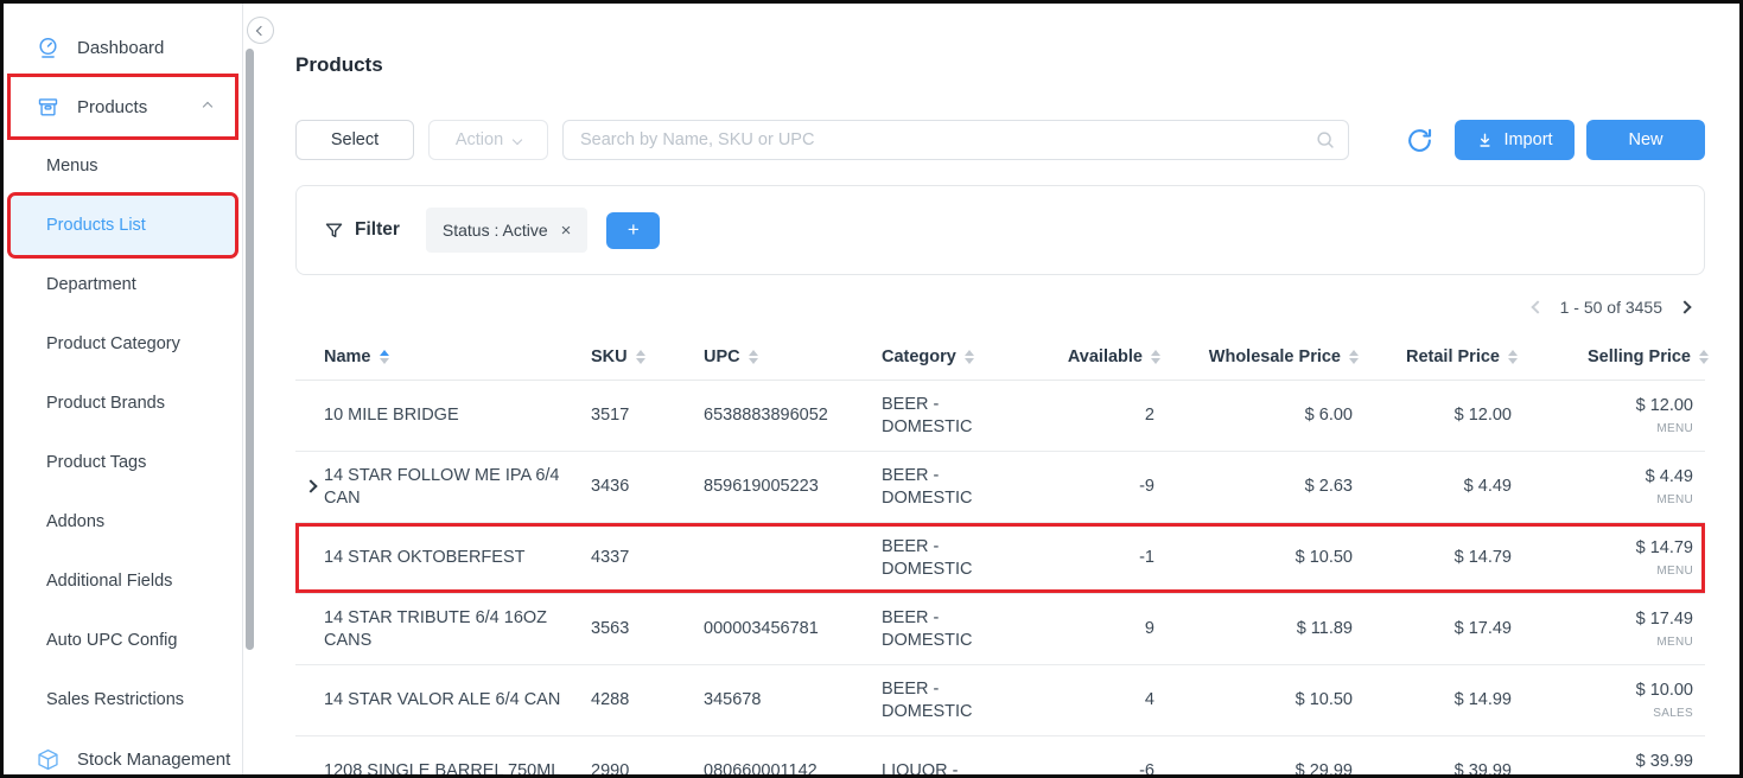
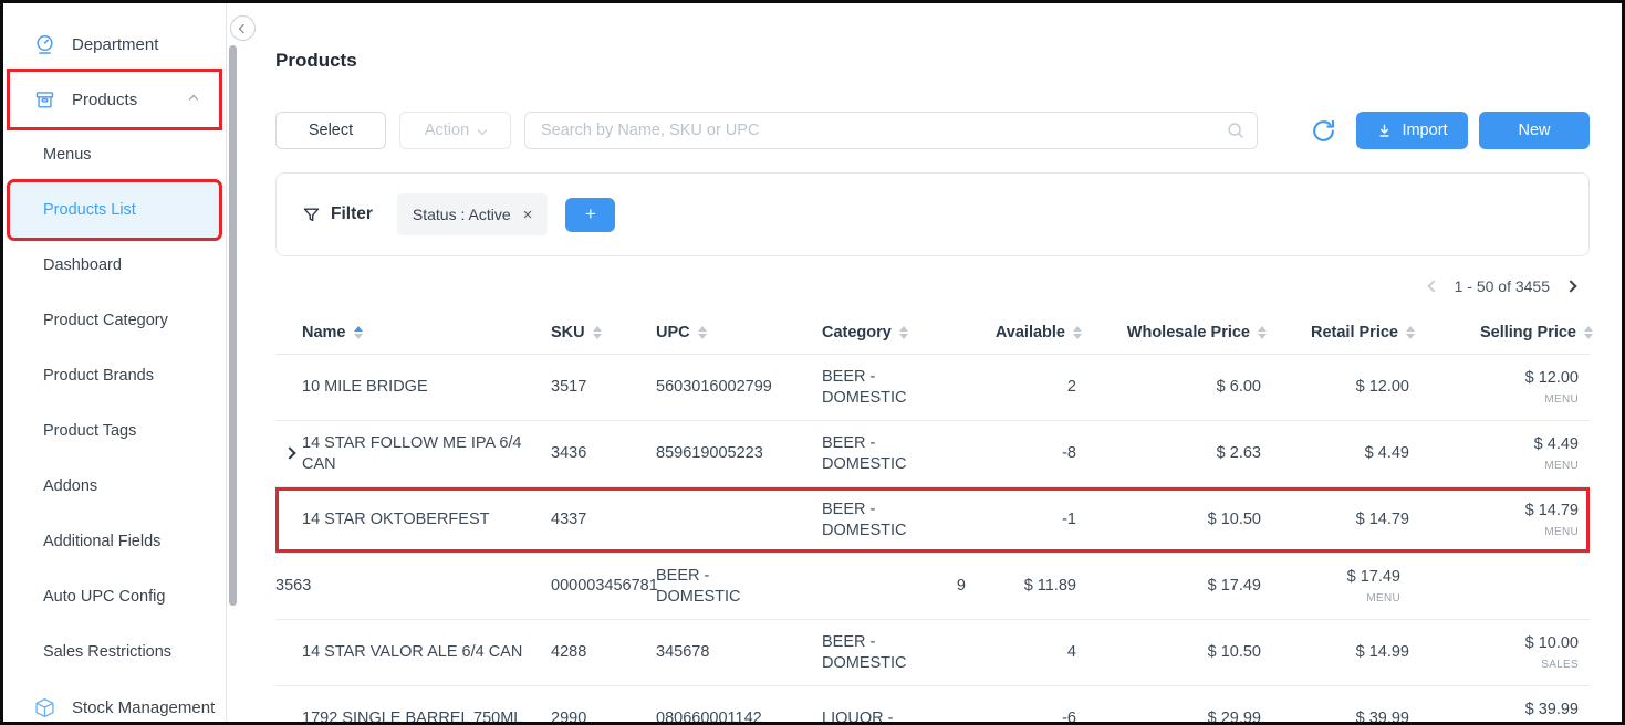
- Dashboard
+ Department
  Products
  Menus
  Products List
- Department
+ Dashboard
  Product Category
  Product Brands
  Product Tags
  Addons
  Additional Fields
  Auto UPC Config
  Sales Restrictions
  Stock Management
  Products
  Select
  Action
  Search by Name, SKU or UPC
  Import
  New
  Filter
  Status : Active
  ×
  +
  1 - 50 of 3455
  Name
  SKU
  UPC
  Category
  Available
  Wholesale Price
  Retail Price
  Selling Price
  10 MILE BRIDGE
  3517
- 6538883896052
+ 5603016002799
  BEER - DOMESTIC
  2
  $ 6.00
  $ 12.00
  $ 12.00
  MENU
  14 STAR FOLLOW ME IPA 6/4 CAN
  3436
  859619005223
  BEER - DOMESTIC
- -9
+ -8
  $ 2.63
  $ 4.49
  $ 4.49
  MENU
  14 STAR OKTOBERFEST
  4337
  BEER - DOMESTIC
  -1
  $ 10.50
  $ 14.79
  $ 14.79
  MENU
- 14 STAR TRIBUTE 6/4 16OZ CANS
  3563
  000003456781
  BEER - DOMESTIC
  9
  $ 11.89
  $ 17.49
  $ 17.49
  MENU
  14 STAR VALOR ALE 6/4 CAN
  4288
  345678
  BEER - DOMESTIC
  4
  $ 10.50
  $ 14.99
  $ 10.00
  SALES
- 1208 SINGLE BARREL 750ML
+ 1792 SINGLE BARREL 750ML
  2990
  080660001142
  LIQUOR -
  -6
  $ 29.99
  $ 39.99
  $ 39.99
